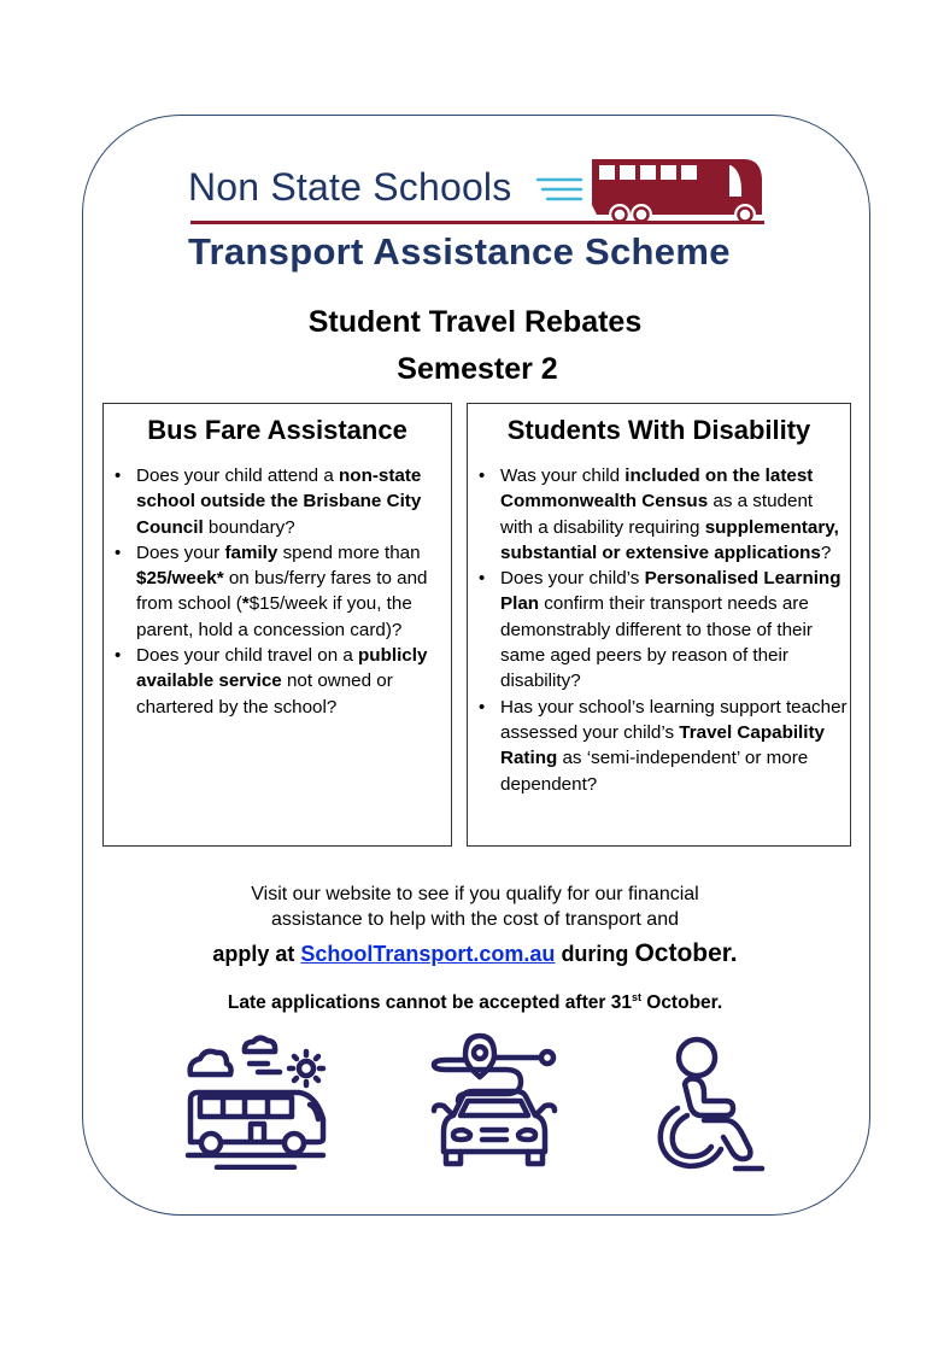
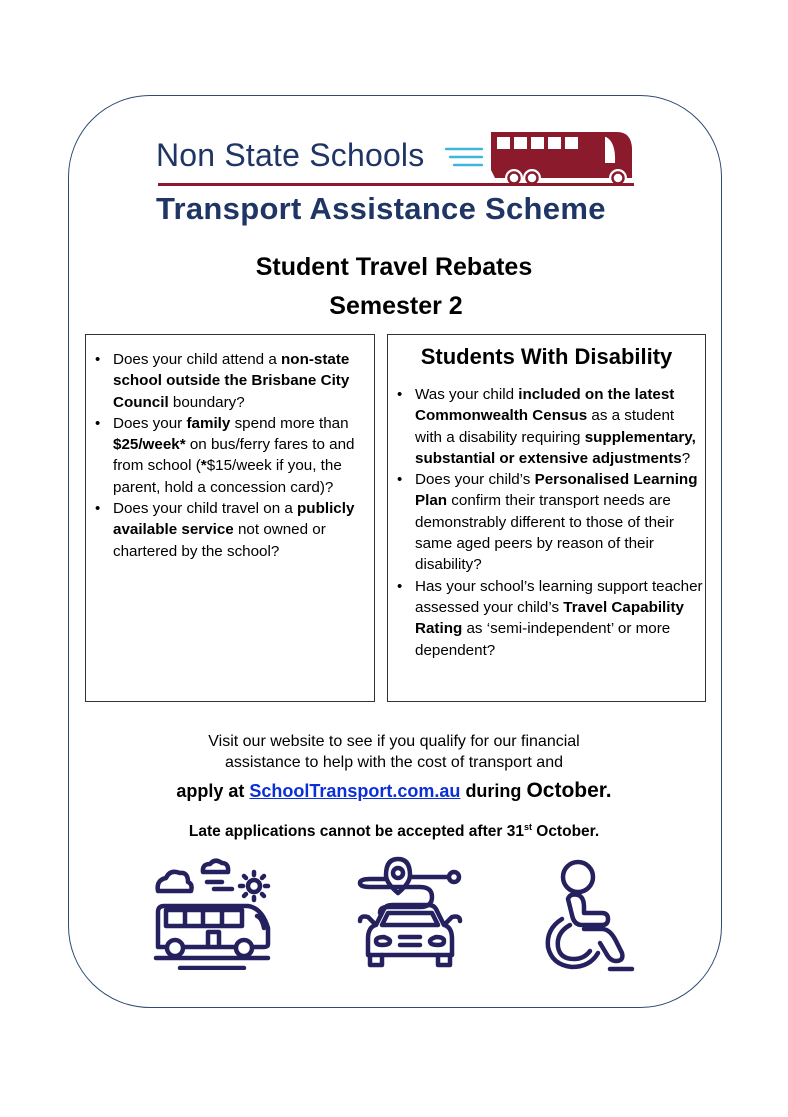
  Non State Schools
  Transport Assistance Scheme
  Student Travel Rebates
  Semester 2
- Bus Fare Assistance
  Does your child attend a non-state school outside the Brisbane City Council boundary?
  Does your family spend more than $25/week* on bus/ferry fares to and from school (*$15/week if you, the parent, hold a concession card)?
  Does your child travel on a publicly available service not owned or chartered by the school?
  Students With Disability
- Was your child included on the latest Commonwealth Census as a student with a disability requiring supplementary, substantial or extensive applications?
+ Was your child included on the latest Commonwealth Census as a student with a disability requiring supplementary, substantial or extensive adjustments?
  Does your child’s Personalised Learning Plan confirm their transport needs are demonstrably different to those of their same aged peers by reason of their disability?
  Has your school’s learning support teacher assessed your child’s Travel Capability Rating as ‘semi-independent’ or more dependent?
  Visit our website to see if you qualify for our financial
  assistance to help with the cost of transport and
  apply at SchoolTransport.com.au during October.
  Late applications cannot be accepted after 31st October.
